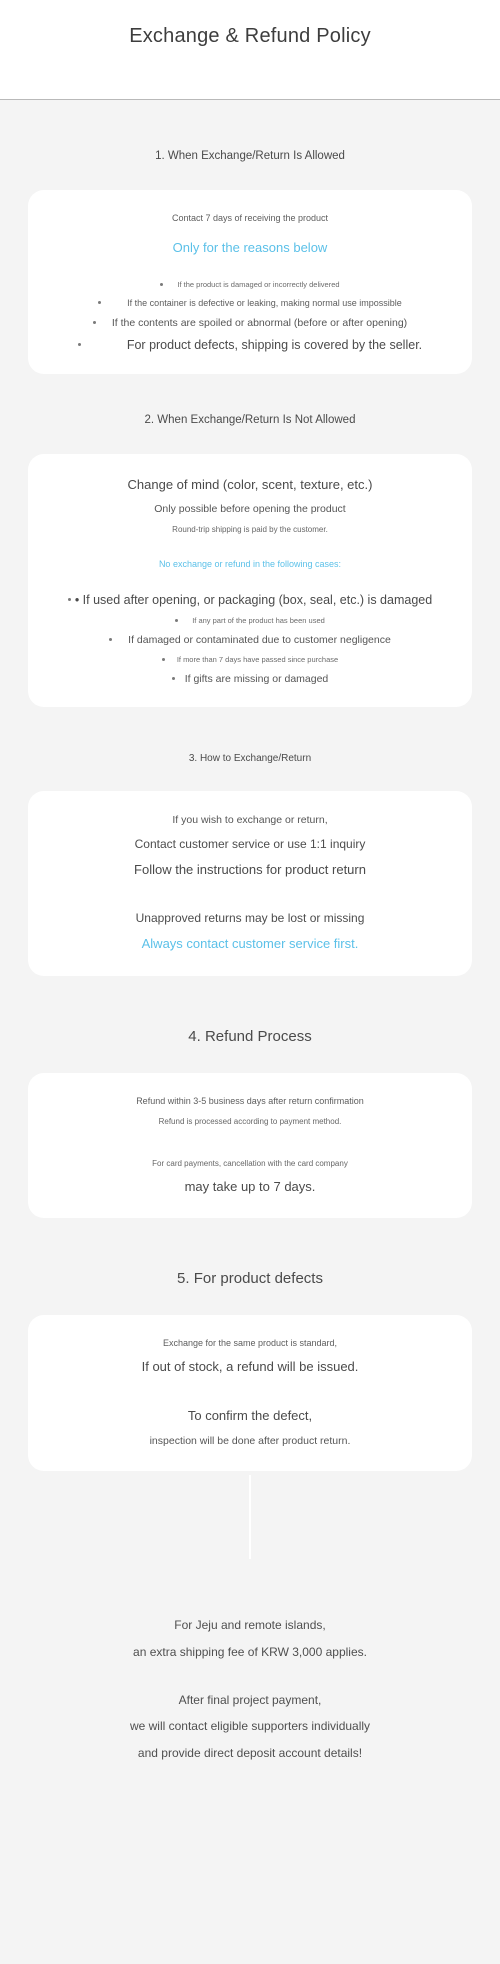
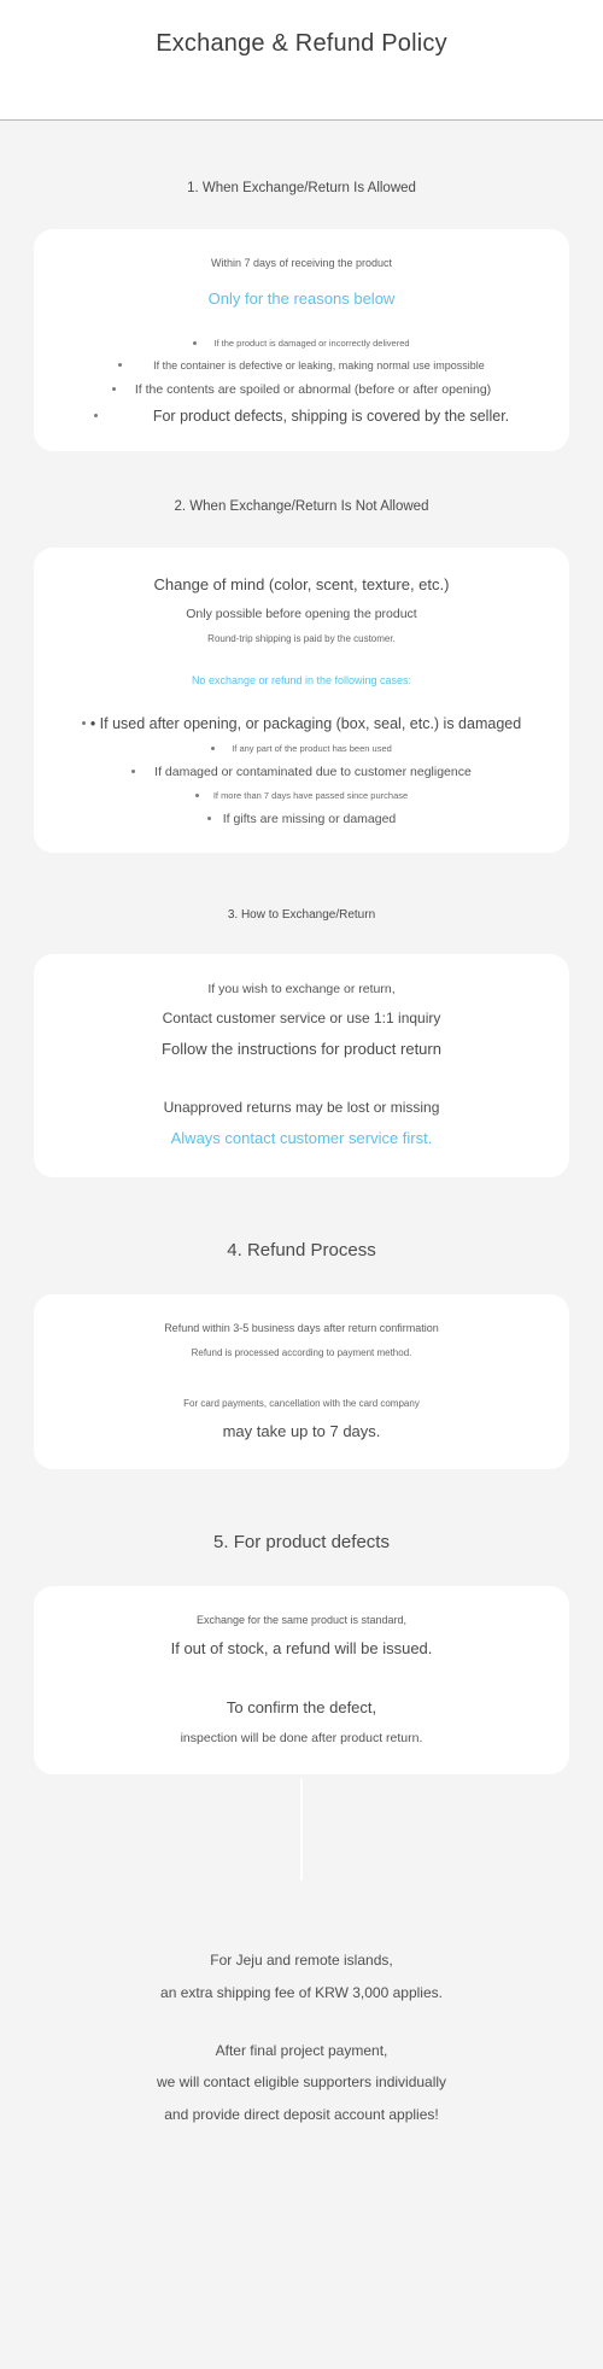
  Exchange & Refund Policy
  1. When Exchange/Return Is Allowed
- Contact 7 days of receiving the product
+ Within 7 days of receiving the product
  Only for the reasons below
  If the product is damaged or incorrectly delivered
  If the container is defective or leaking, making normal use impossible
  If the contents are spoiled or abnormal (before or after opening)
  For product defects, shipping is covered by the seller.
  2. When Exchange/Return Is Not Allowed
  Change of mind (color, scent, texture, etc.)
  Only possible before opening the product
  Round-trip shipping is paid by the customer.
  No exchange or refund in the following cases:
  • If used after opening, or packaging (box, seal, etc.) is damaged
  If any part of the product has been used
  If damaged or contaminated due to customer negligence
  If more than 7 days have passed since purchase
  If gifts are missing or damaged
  3. How to Exchange/Return
  If you wish to exchange or return,
  Contact customer service or use 1:1 inquiry
  Follow the instructions for product return
  Unapproved returns may be lost or missing
  Always contact customer service first.
  4. Refund Process
  Refund within 3-5 business days after return confirmation
  Refund is processed according to payment method.
  For card payments, cancellation with the card company
  may take up to 7 days.
  5. For product defects
  Exchange for the same product is standard,
  If out of stock, a refund will be issued.
  To confirm the defect,
  inspection will be done after product return.
  For Jeju and remote islands,
  an extra shipping fee of KRW 3,000 applies.
  After final project payment,
  we will contact eligible supporters individually
- and provide direct deposit account details!
+ and provide direct deposit account applies!
